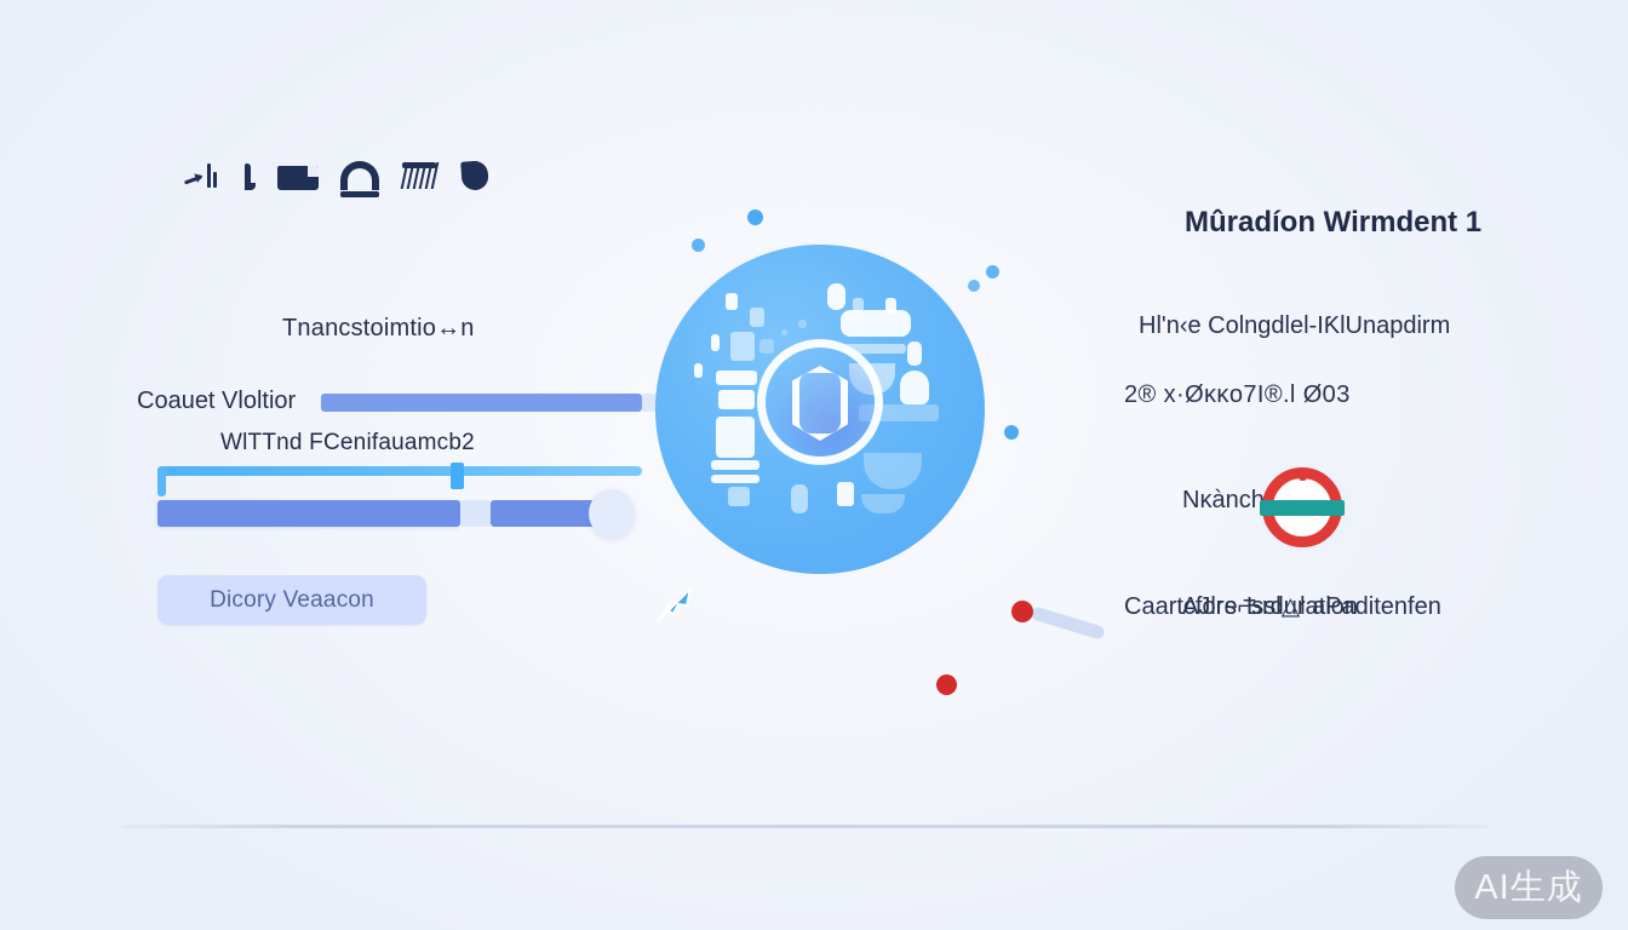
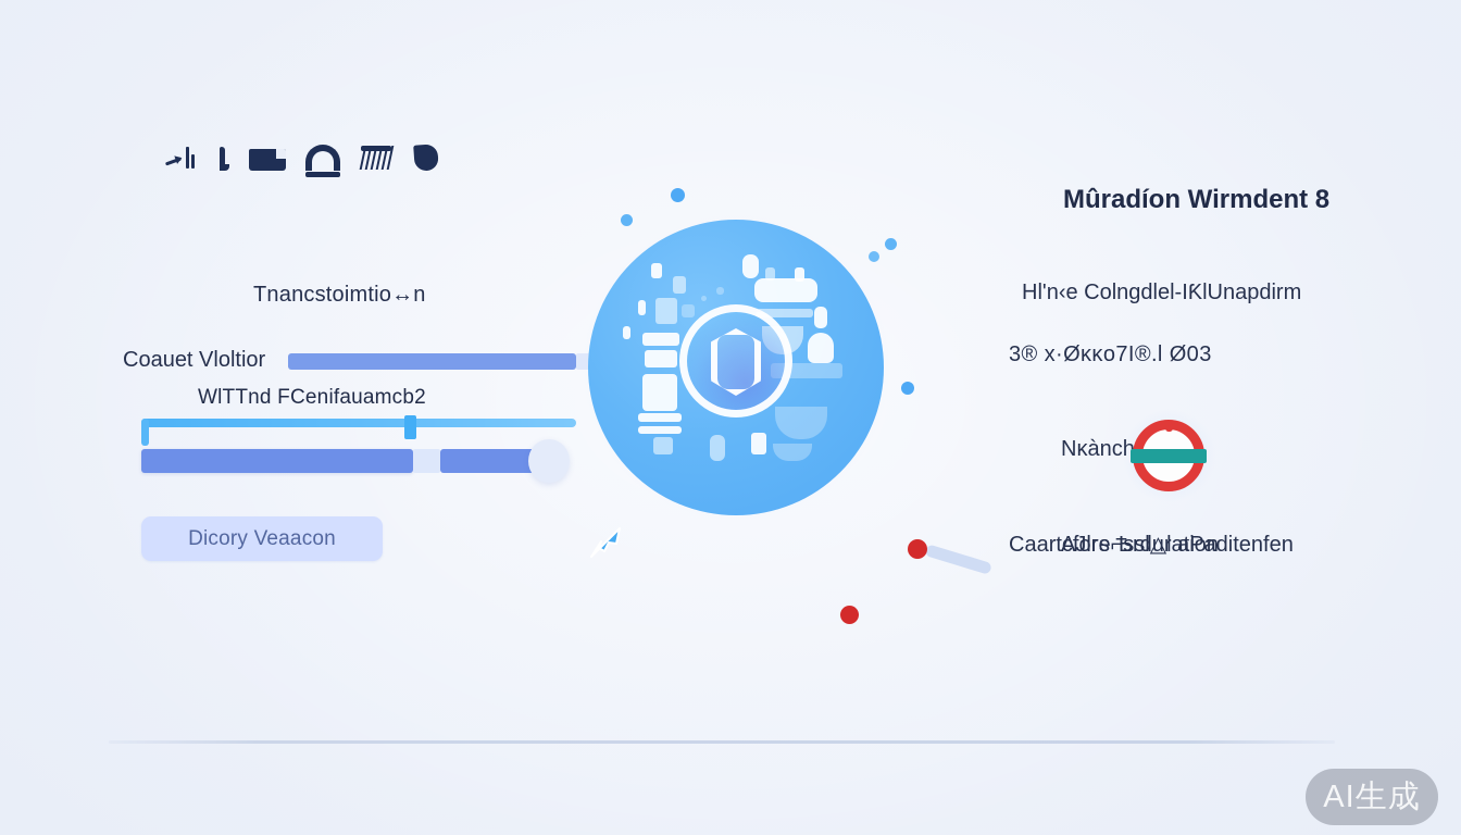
  Tnancstoimtio↔n
  WlTTnd FCenifauamcb2
  Dicory Veaacon
  Coauet Vloltior
- Mûradíon Wirmdent 1
+ Mûradíon Wirmdent 8
  Hl'n‹e Colngdlel-IƘlUnapdirm
- 2® x·Øĸĸo7I®.l Ø03
+ 3® x·Øĸĸo7I®.l Ø03
  Nĸànc
  AJlre⌐ssl△l aPaditenfen
  Caartcfoгs Ѣrduration
  AI生成
